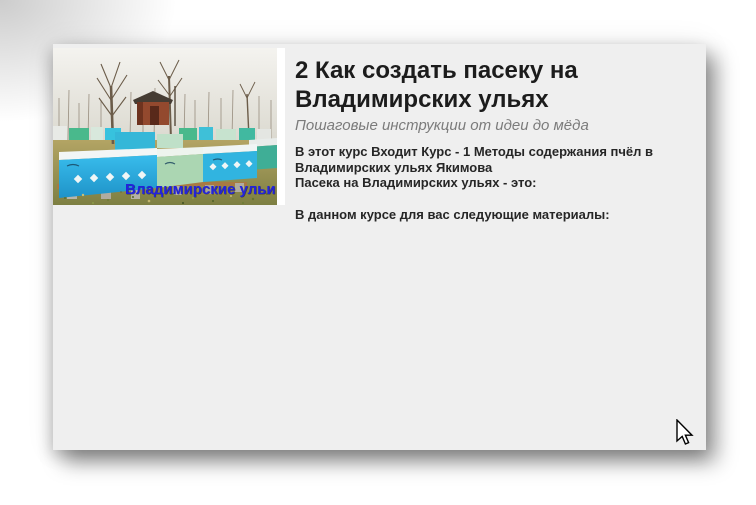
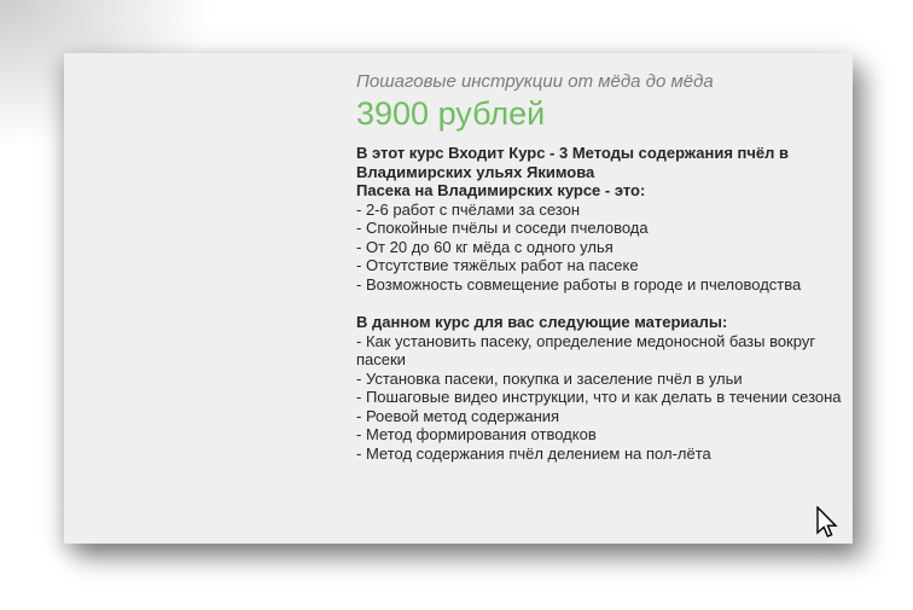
- Владимирские ульи
- 2 Как создать пасеку на Владимирских ульях
- Пошаговые инструкции от идеи до мёда
+ Пошаговые инструкции от мёда до мёда
+ 3900 рублей
- В этот курс Входит Курс - 1 Методы содержания пчёл в Владимирских ульях Якимова
+ В этот курс Входит Курс - 3 Методы содержания пчёл в Владимирских ульях Якимова
- Пасека на Владимирских ульях - это:
+ Пасека на Владимирских курсе - это:
+ - 2-6 работ с пчёлами за сезон
+ - Спокойные пчёлы и соседи пчеловода
+ - От 20 до 60 кг мёда с одного улья
+ - Отсутствие тяжёлых работ на пасеке
+ - Возможность совмещение работы в городе и пчеловодства
- В данном курсе для вас следующие материалы:
+ В данном курс для вас следующие материалы:
+ - Как установить пасеку, определение медоносной базы вокруг пасеки
+ - Установка пасеки, покупка и заселение пчёл в ульи
+ - Пошаговые видео инструкции, что и как делать в течении сезона
+ - Роевой метод содержания
+ - Метод формирования отводков
+ - Метод содержания пчёл делением на пол-лёта
